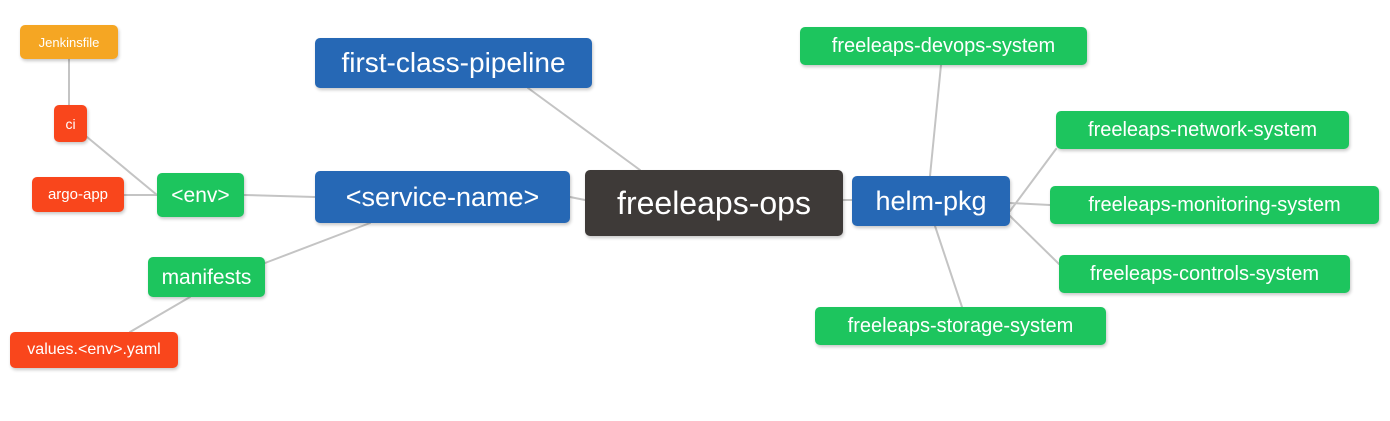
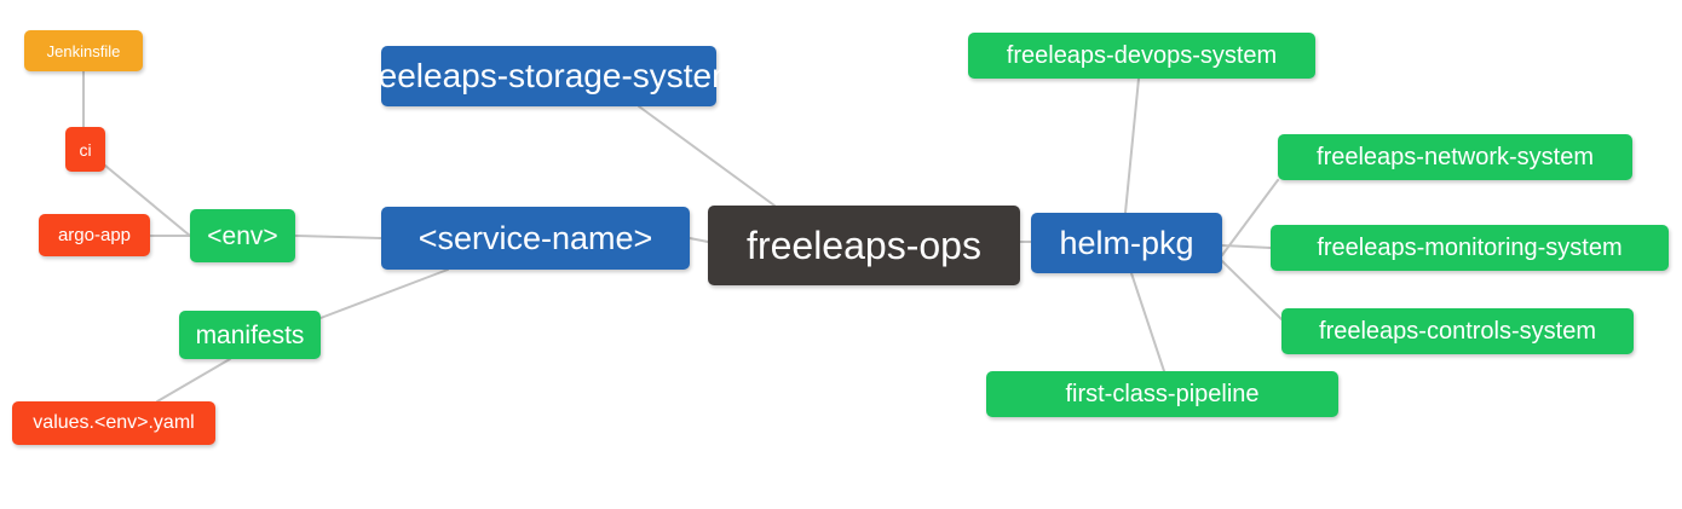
  Jenkinsfile
  ci
  argo-app
  <env>
  manifests
  values.<env>.yaml
- first-class-pipeline
+ freeleaps-storage-system
  <service-name>
  freeleaps-ops
  helm-pkg
  freeleaps-devops-system
  freeleaps-network-system
  freeleaps-monitoring-system
  freeleaps-controls-system
- freeleaps-storage-system
+ first-class-pipeline
